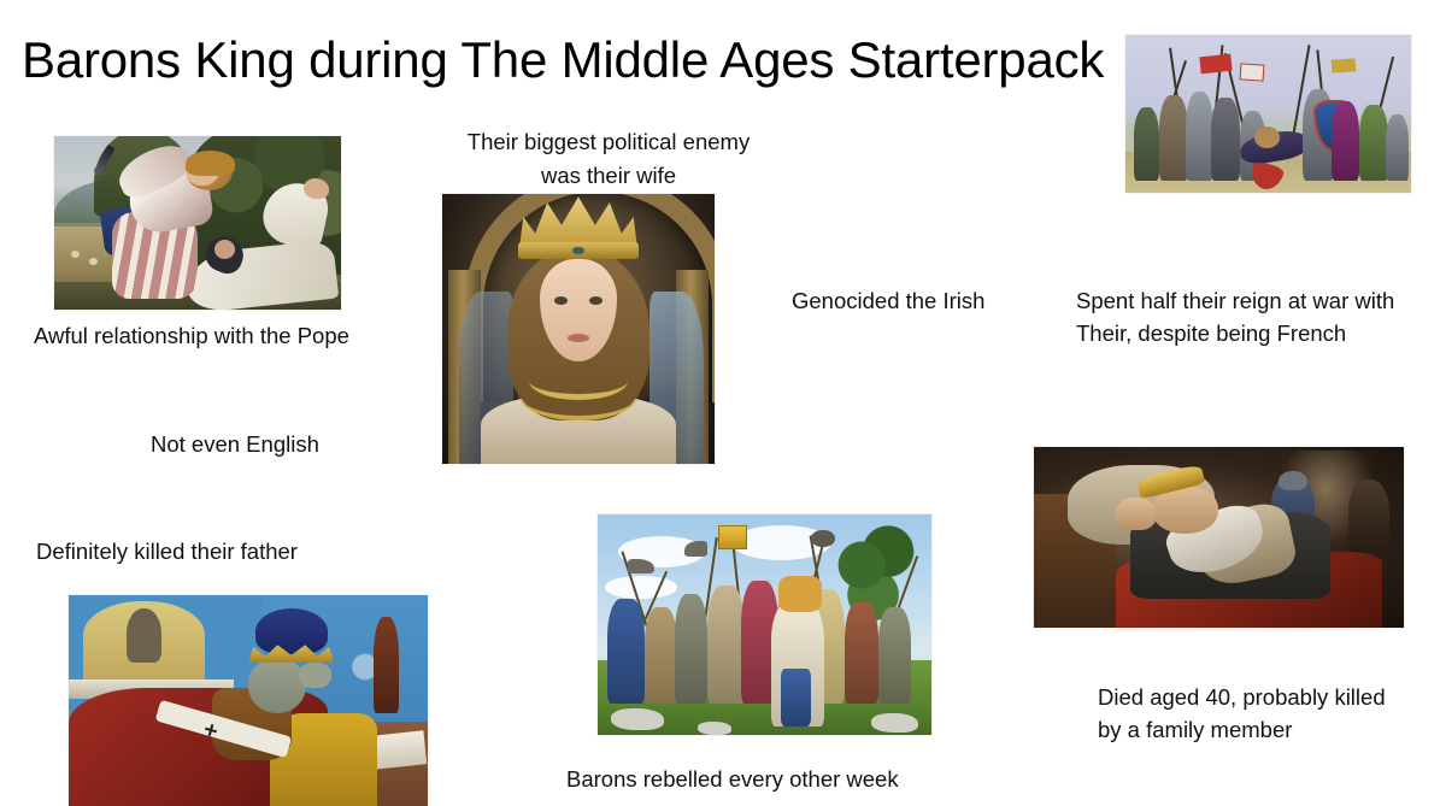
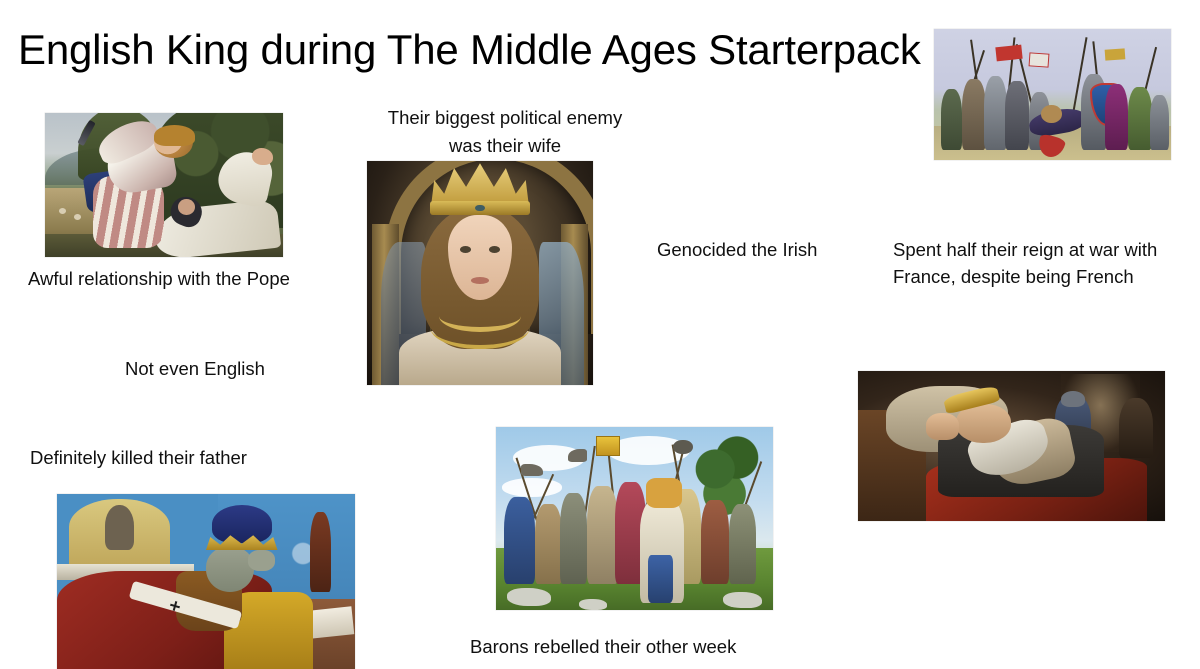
- Barons King during The Middle Ages Starterpack
+ English King during The Middle Ages Starterpack
  Awful relationship with the Pope
  Their biggest political enemy was their wife
  Not even English
  Genocided the Irish
- Spent half their reign at war with Their, despite being French
+ Spent half their reign at war with France, despite being French
  Definitely killed their father
- Barons rebelled every other week
+ Barons rebelled their other week
- Died aged 40, probably killed by a family member
